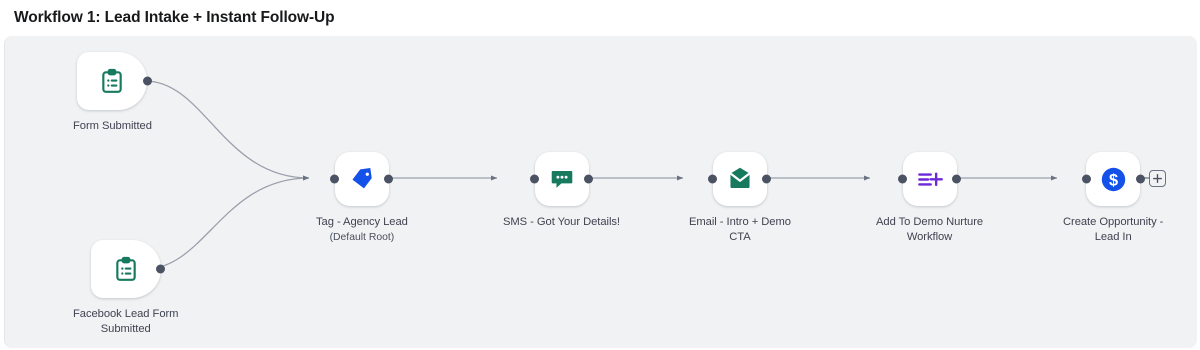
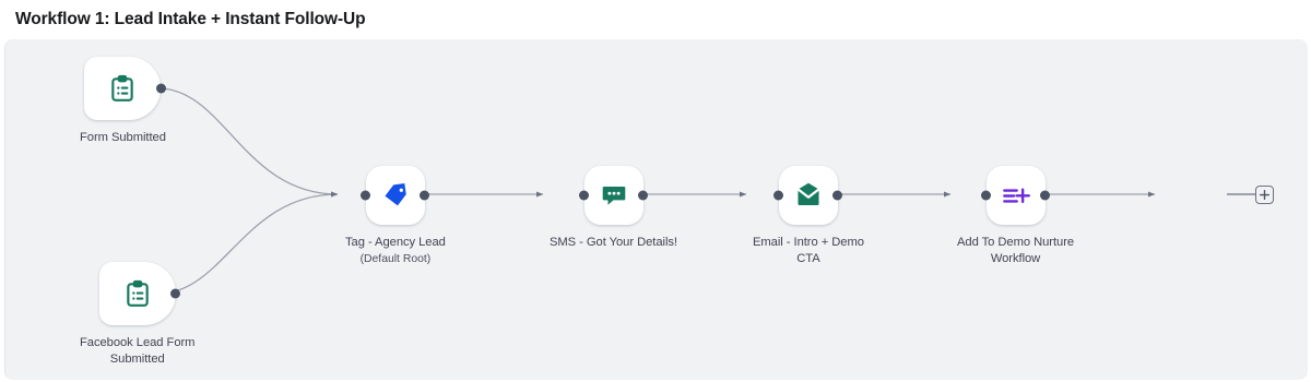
  Workflow 1: Lead Intake + Instant Follow-Up
  Form Submitted
  Facebook Lead Form
  Submitted
  Tag - Agency Lead
  (Default Root)
  SMS - Got Your Details!
  Email - Intro + Demo
  CTA
  Add To Demo Nurture
  Workflow
- $
- Create Opportunity -
- Lead In
